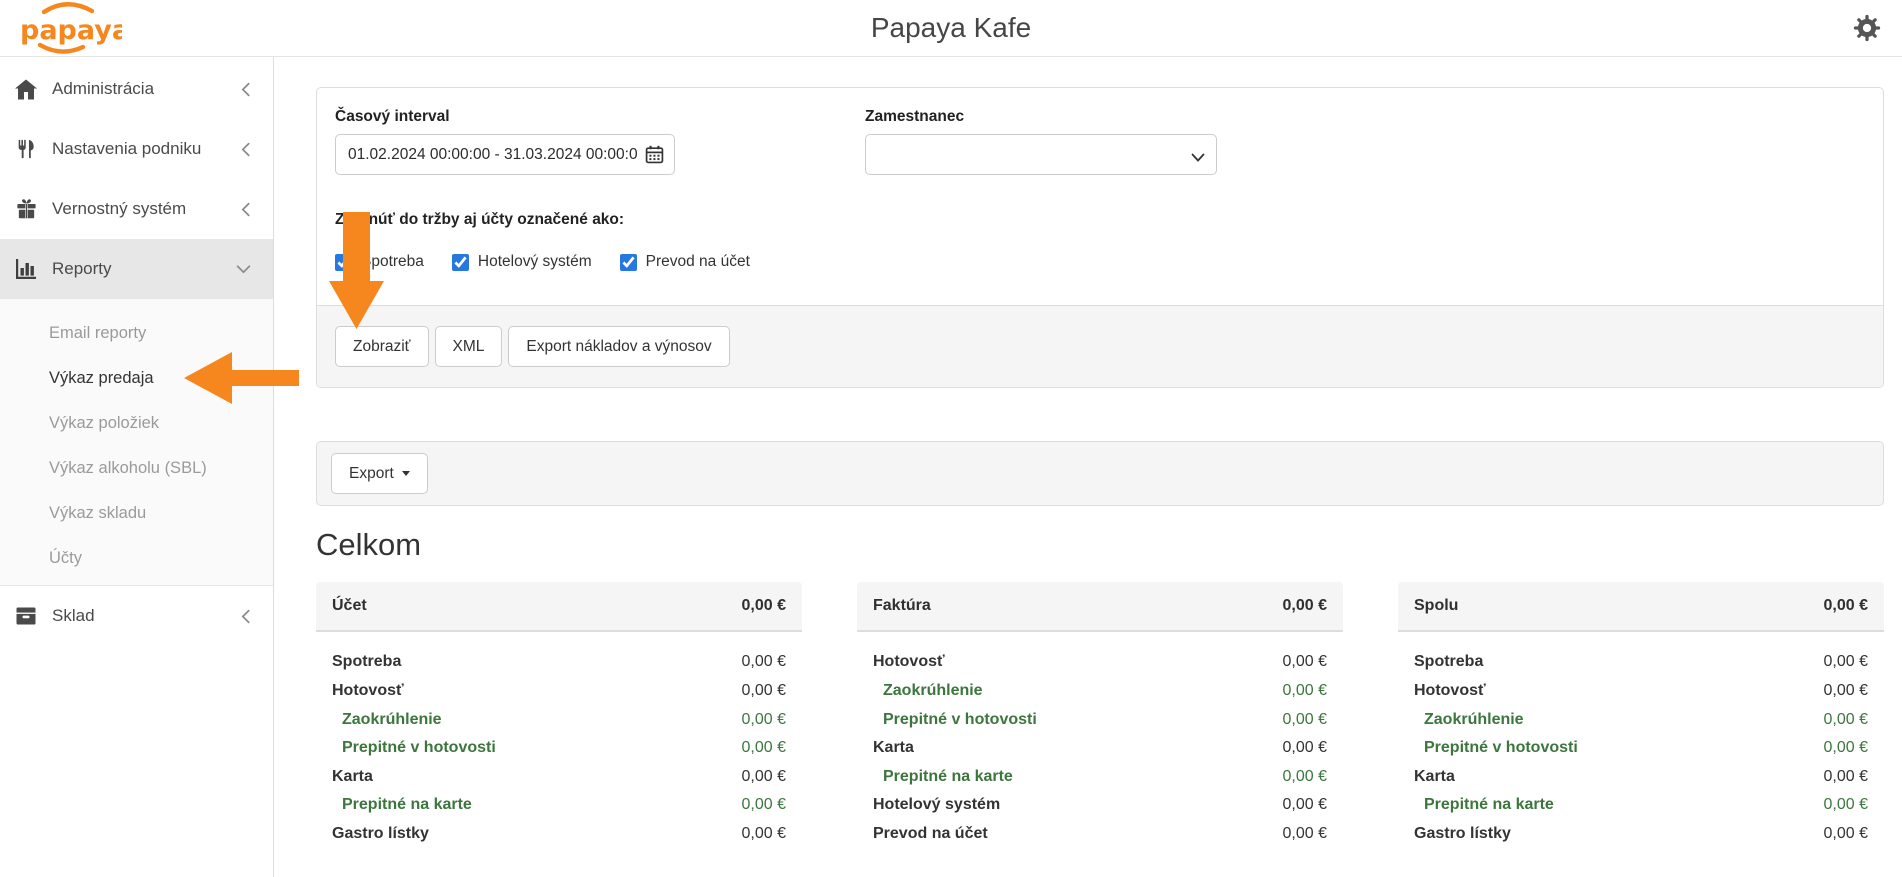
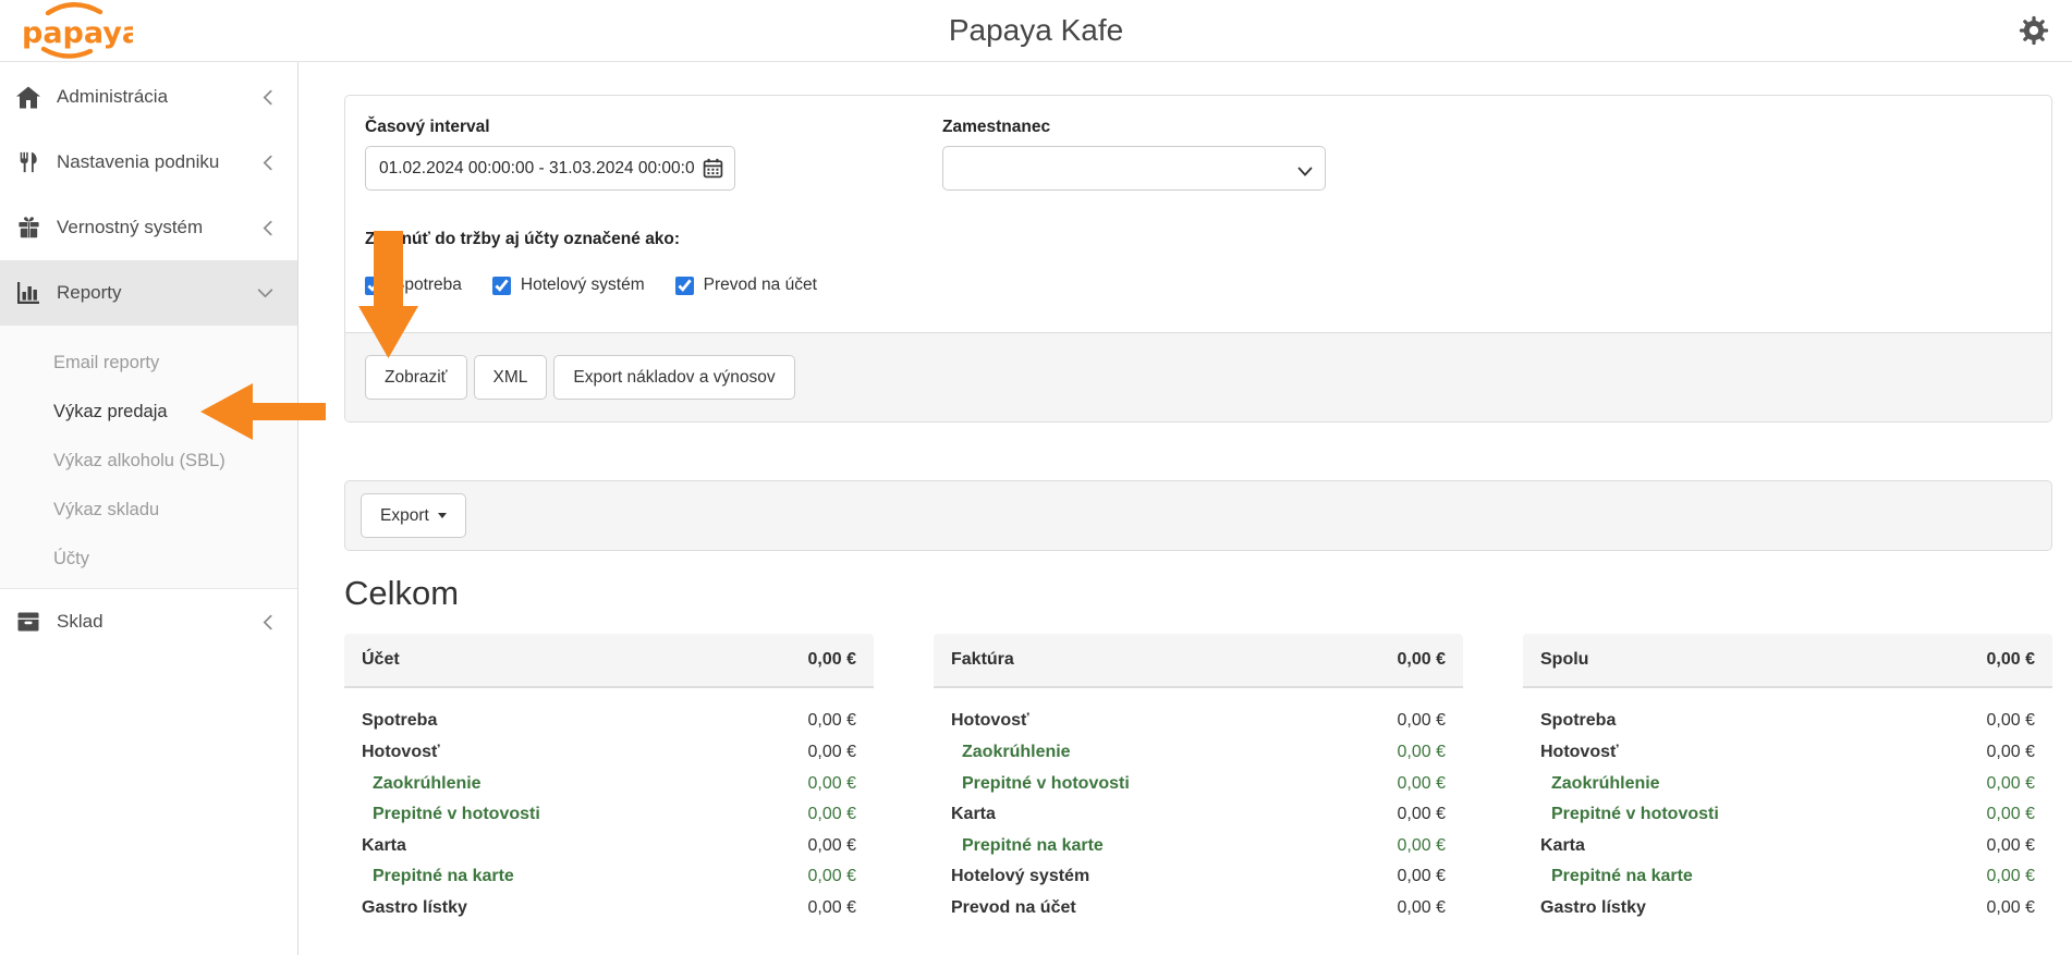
  papaya
  Papaya Kafe
  Administrácia
  Nastavenia podniku
  Vernostný systém
  Reporty
  Email reporty
  Výkaz predaja
- Výkaz položiek
  Výkaz alkoholu (SBL)
  Výkaz skladu
  Účty
  Sklad
  Časový interval
  01.02.2024 00:00:00 - 31.03.2024 00:00:0
  Zamestnanec
  Znúť do tržby aj účty označené ako:
  potreba
  Hotelový systém
  Prevod na účet
  Zobraziť
  XML
  Export nákladov a výnosov
  Export
  Celkom
  Účet
  0,00 €
  Spotreba
  0,00 €
  Hotovosť
  0,00 €
  Zaokrúhlenie
  0,00 €
  Prepitné v hotovosti
  0,00 €
  Karta
  0,00 €
  Prepitné na karte
  0,00 €
  Gastro lístky
  0,00 €
  Faktúra
  0,00 €
  Hotovosť
  0,00 €
  Zaokrúhlenie
  0,00 €
  Prepitné v hotovosti
  0,00 €
  Karta
  0,00 €
  Prepitné na karte
  0,00 €
  Hotelový systém
  0,00 €
  Prevod na účet
  0,00 €
  Spolu
  0,00 €
  Spotreba
  0,00 €
  Hotovosť
  0,00 €
  Zaokrúhlenie
  0,00 €
  Prepitné v hotovosti
  0,00 €
  Karta
  0,00 €
  Prepitné na karte
  0,00 €
  Gastro lístky
  0,00 €
